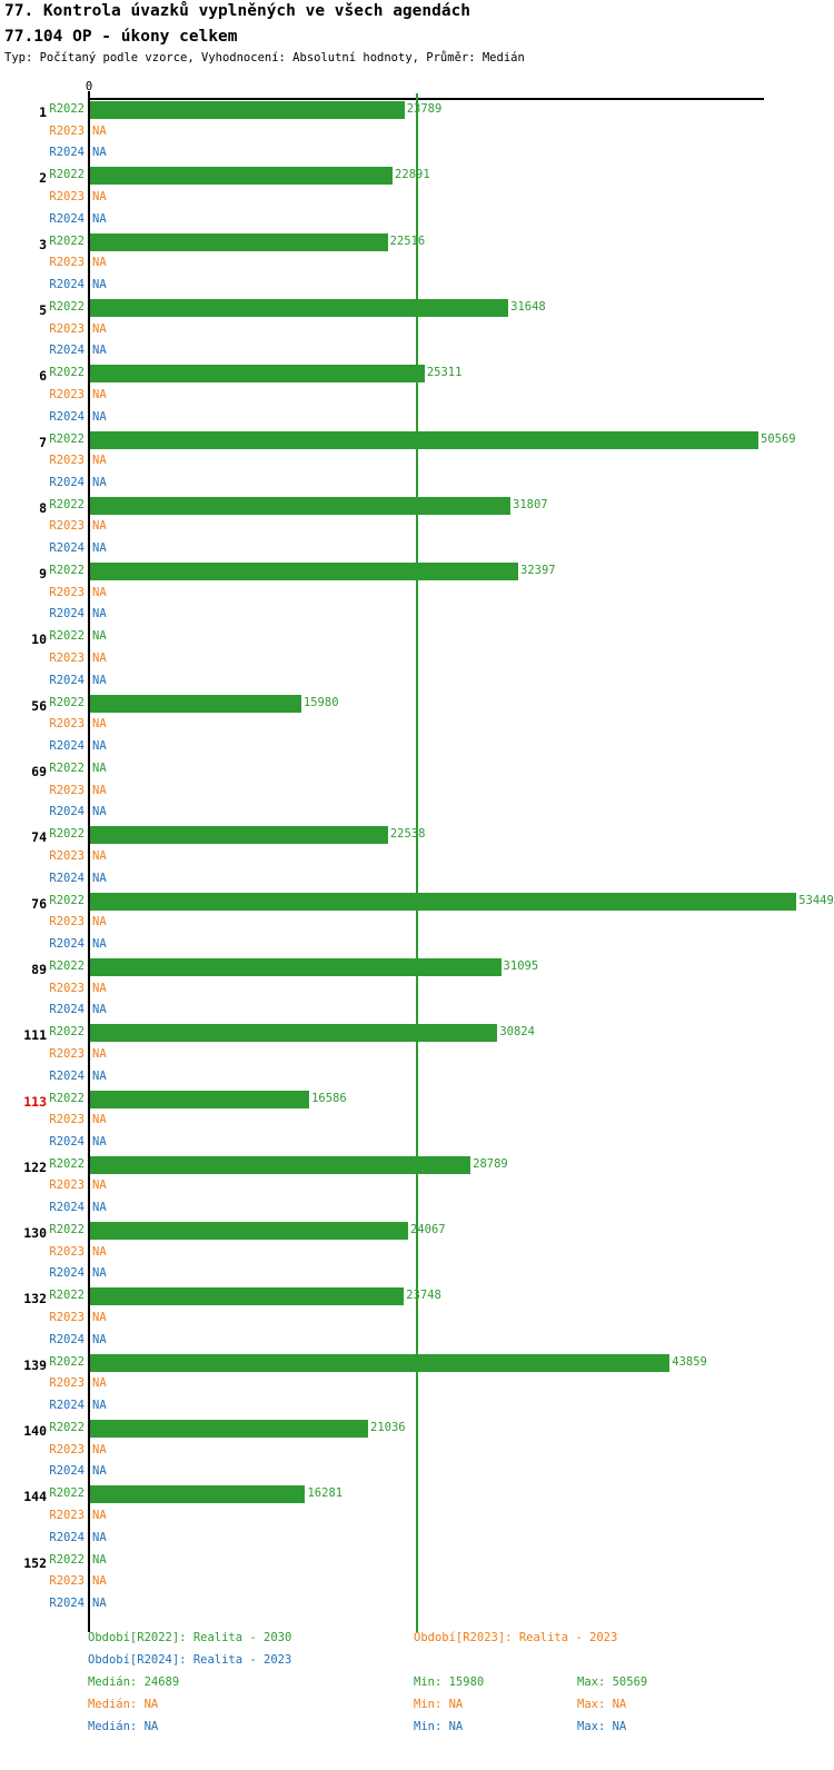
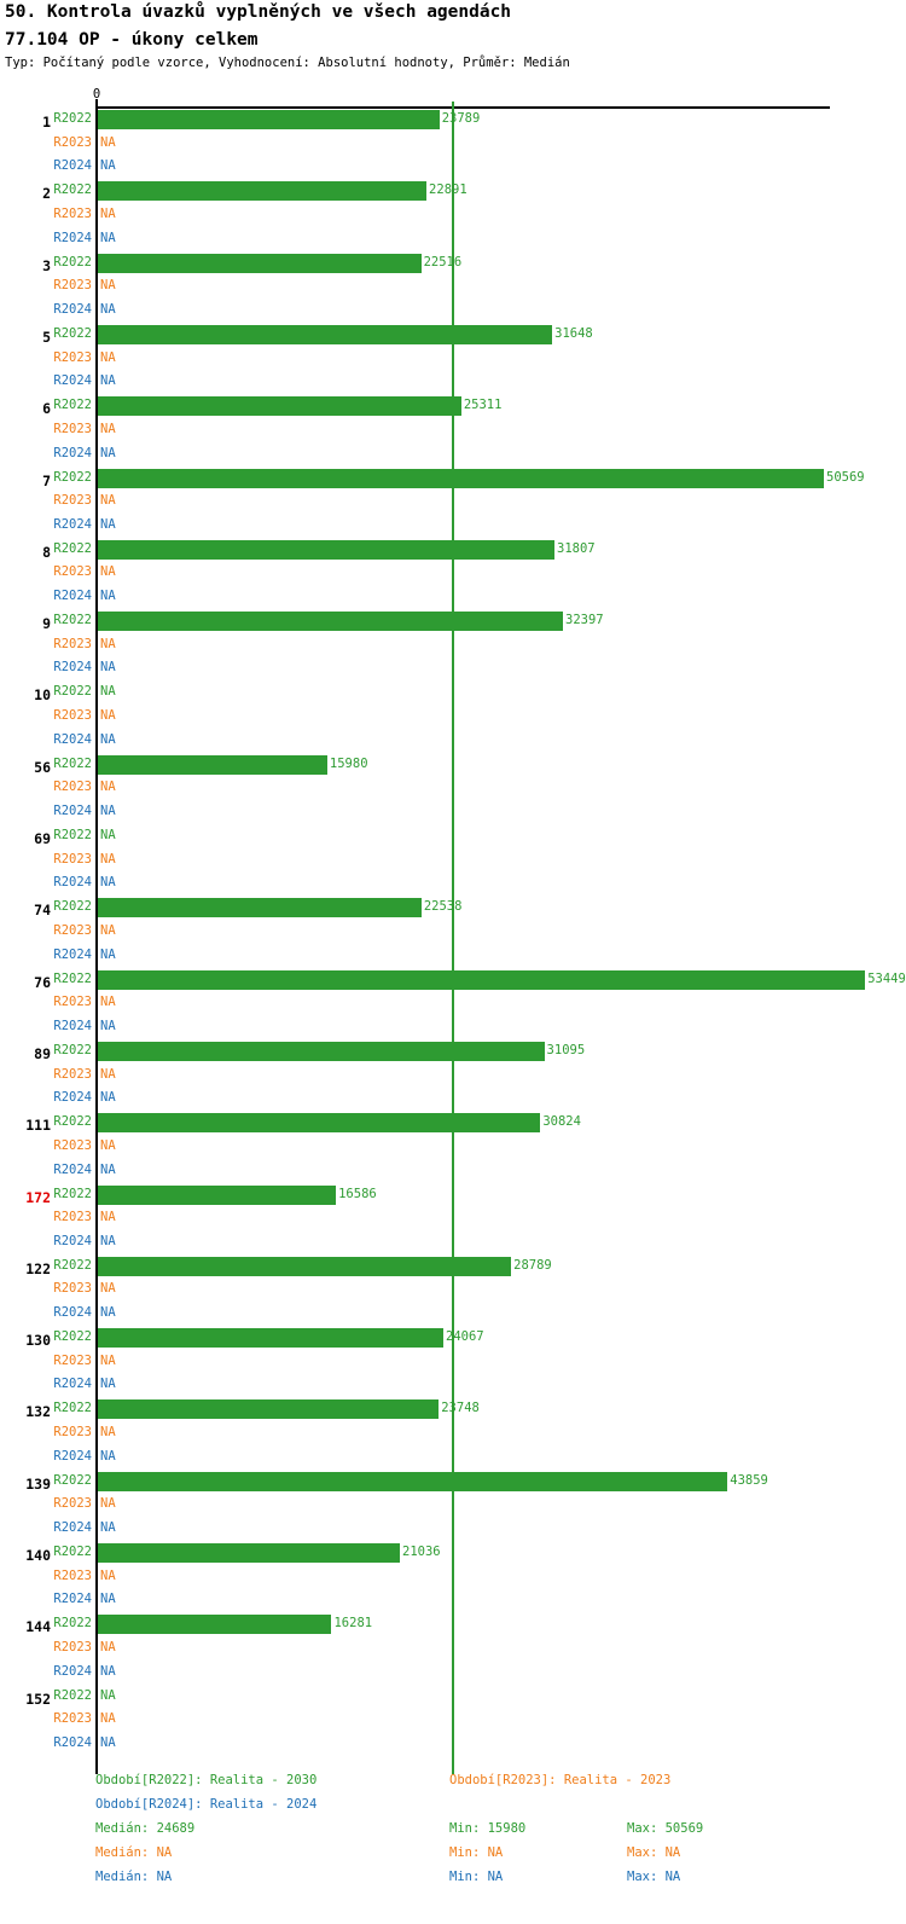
- 77. Kontrola úvazků vyplněných ve všech agendách
+ 50. Kontrola úvazků vyplněných ve všech agendách
  77.104 OP - úkony celkem
  Typ: Počítaný podle vzorce, Vyhodnocení: Absolutní hodnoty, Průměr: Medián
  0
  1
  R2022
  23789
  R2023
  NA
  R2024
  NA
  2
  R2022
  22891
  R2023
  NA
  R2024
  NA
  3
  R2022
  22516
  R2023
  NA
  R2024
  NA
  5
  R2022
  31648
  R2023
  NA
  R2024
  NA
  6
  R2022
  25311
  R2023
  NA
  R2024
  NA
  7
  R2022
  50569
  R2023
  NA
  R2024
  NA
  8
  R2022
  31807
  R2023
  NA
  R2024
  NA
  9
  R2022
  32397
  R2023
  NA
  R2024
  NA
  10
  R2022
  NA
  R2023
  NA
  R2024
  NA
  56
  R2022
  15980
  R2023
  NA
  R2024
  NA
  69
  R2022
  NA
  R2023
  NA
  R2024
  NA
  74
  R2022
  22538
  R2023
  NA
  R2024
  NA
  76
  R2022
  53449
  R2023
  NA
  R2024
  NA
  89
  R2022
  31095
  R2023
  NA
  R2024
  NA
  111
  R2022
  30824
  R2023
  NA
  R2024
  NA
- 113
+ 172
  R2022
  16586
  R2023
  NA
  R2024
  NA
  122
  R2022
  28789
  R2023
  NA
  R2024
  NA
  130
  R2022
  24067
  R2023
  NA
  R2024
  NA
  132
  R2022
  23748
  R2023
  NA
  R2024
  NA
  139
  R2022
  43859
  R2023
  NA
  R2024
  NA
  140
  R2022
  21036
  R2023
  NA
  R2024
  NA
  144
  R2022
  16281
  R2023
  NA
  R2024
  NA
  152
  R2022
  NA
  R2023
  NA
  R2024
  NA
  Období[R2022]: Realita - 2030
  Období[R2023]: Realita - 2023
- Období[R2024]: Realita - 2023
+ Období[R2024]: Realita - 2024
  Medián: 24689
  Min: 15980
  Max: 50569
  Medián: NA
  Min: NA
  Max: NA
  Medián: NA
  Min: NA
  Max: NA
